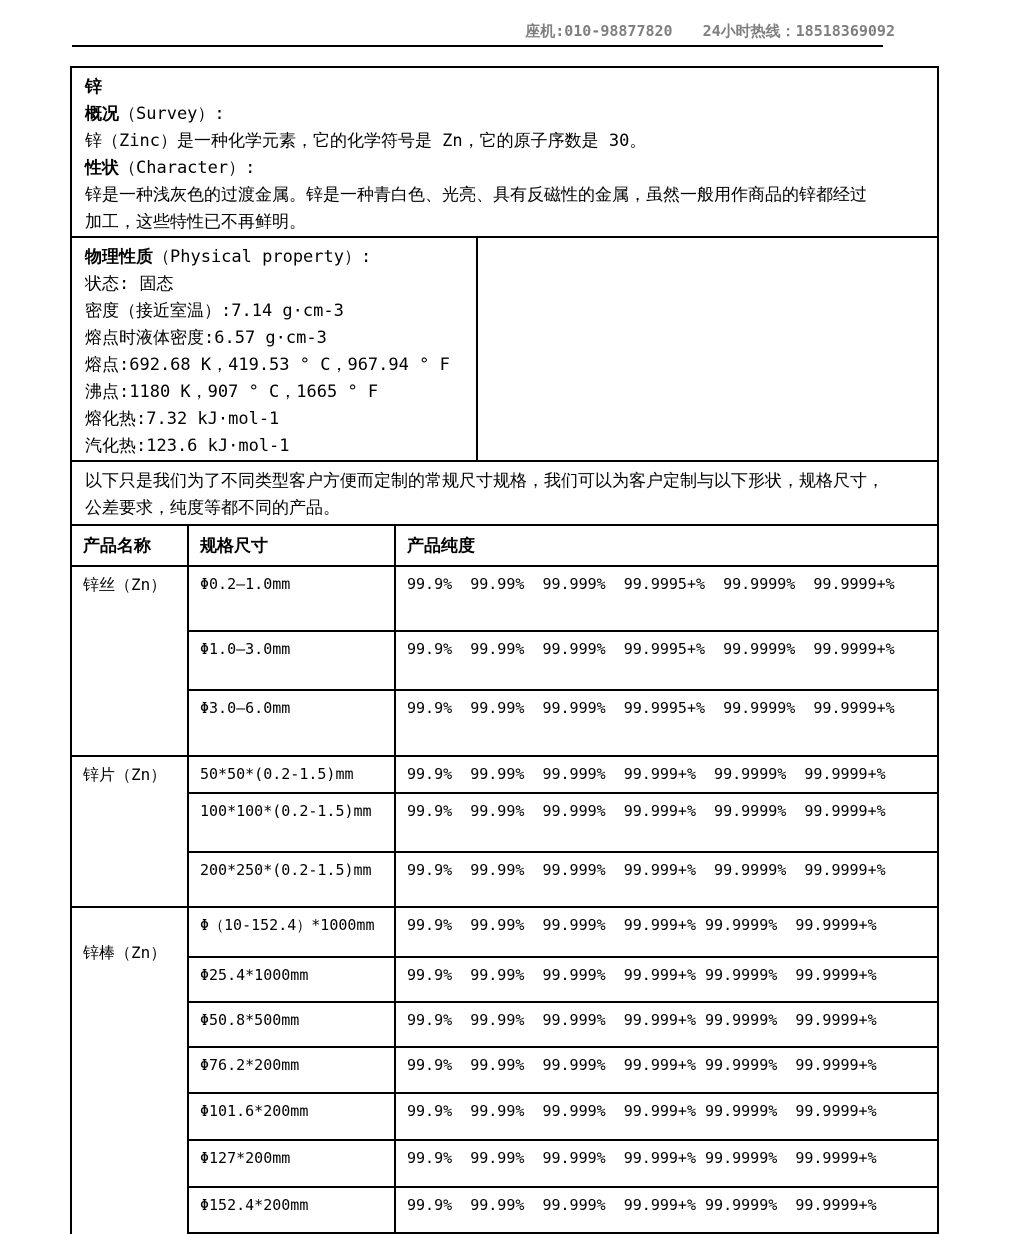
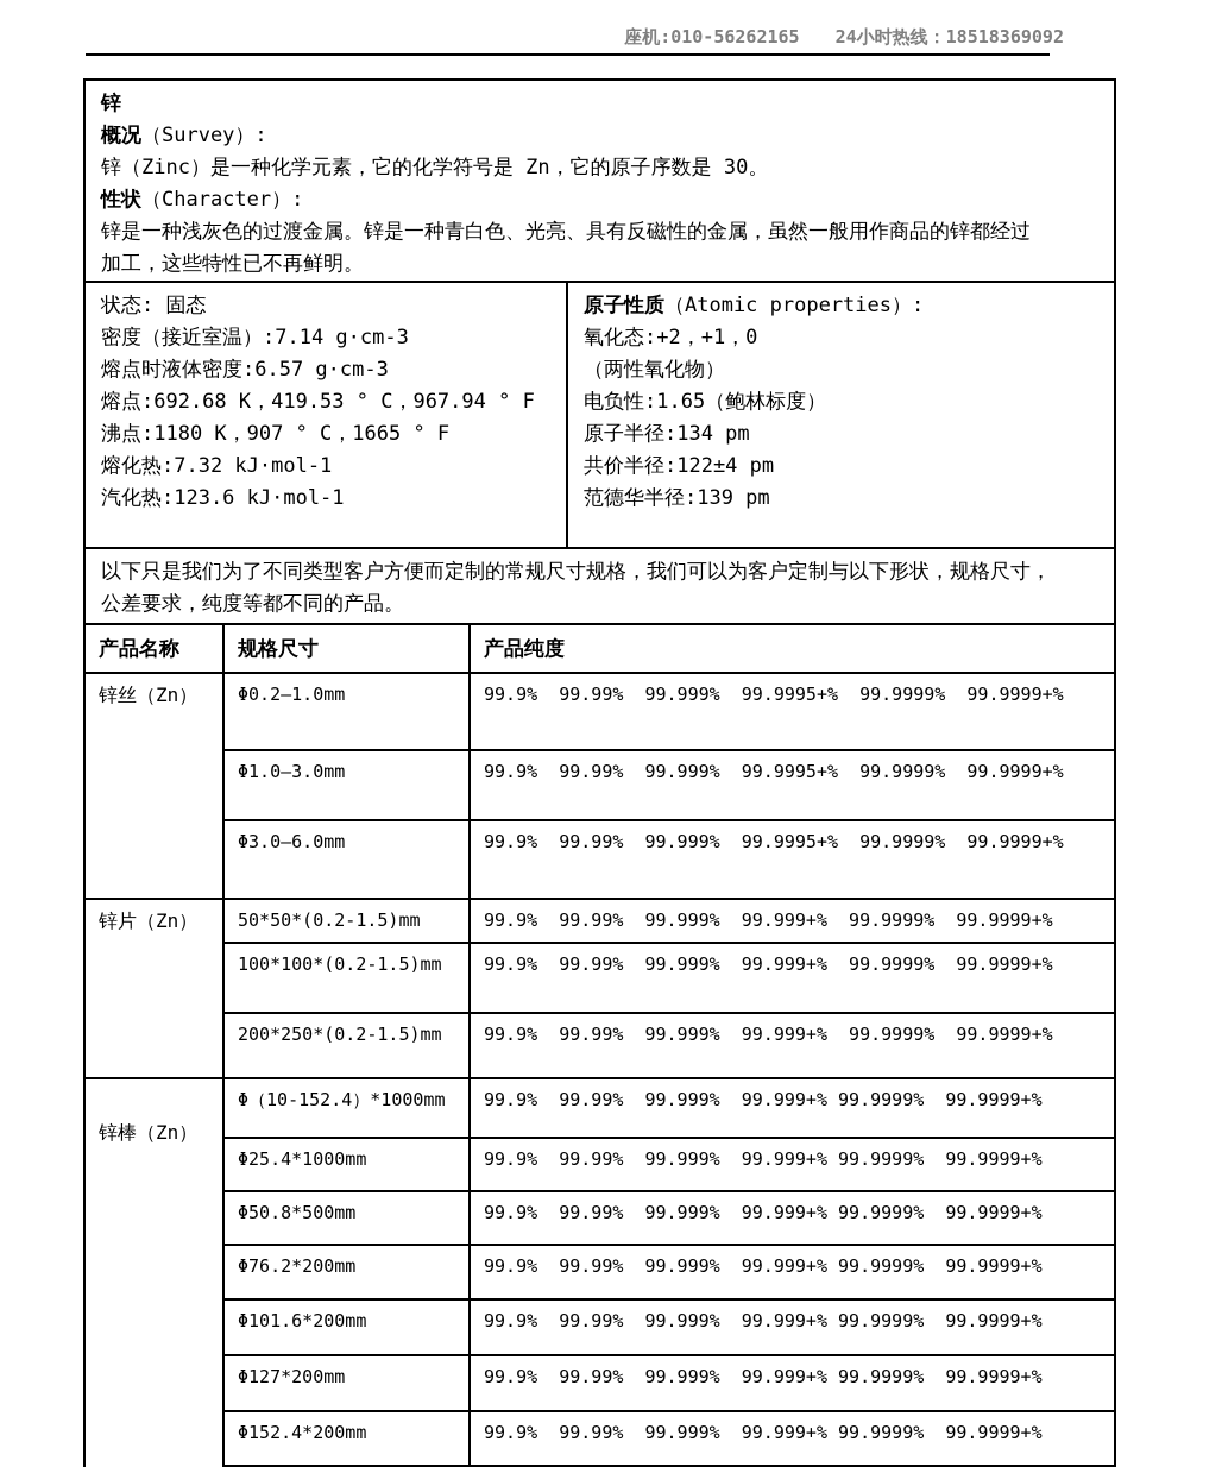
- 座机:010-98877820 24小时热线：18518369092
+ 座机:010-56262165 24小时热线：18518369092
  锌
  概况（Survey）:
  锌（Zinc）是一种化学元素，它的化学符号是 Zn，它的原子序数是 30。
  性状（Character）:
  锌是一种浅灰色的过渡金属。锌是一种青白色、光亮、具有反磁性的金属，虽然一般用作商品的锌都经过
  加工，这些特性已不再鲜明。
- 物理性质（Physical property）:
  状态: 固态
  密度（接近室温）:7.14 g·cm-3
  熔点时液体密度:6.57 g·cm-3
  熔点:692.68 K，419.53 ° C，967.94 ° F
  沸点:1180 K，907 ° C，1665 ° F
  熔化热:7.32 kJ·mol-1
  汽化热:123.6 kJ·mol-1
+ 原子性质（Atomic properties）:
+ 氧化态:+2，+1，0
+ （两性氧化物）
+ 电负性:1.65（鲍林标度）
+ 原子半径:134 pm
+ 共价半径:122±4 pm
+ 范德华半径:139 pm
  以下只是我们为了不同类型客户方便而定制的常规尺寸规格，我们可以为客户定制与以下形状，规格尺寸，
  公差要求，纯度等都不同的产品。
  产品名称	规格尺寸	产品纯度
  锌丝（Zn）	Φ0.2—1.0mm	99.9% 99.99% 99.999% 99.9995+% 99.9999% 99.9999+%
  Φ1.0—3.0mm	99.9% 99.99% 99.999% 99.9995+% 99.9999% 99.9999+%
  Φ3.0—6.0mm	99.9% 99.99% 99.999% 99.9995+% 99.9999% 99.9999+%
  锌片（Zn）	50*50*(0.2-1.5)mm	99.9% 99.99% 99.999% 99.999+% 99.9999% 99.9999+%
  100*100*(0.2-1.5)mm	99.9% 99.99% 99.999% 99.999+% 99.9999% 99.9999+%
  200*250*(0.2-1.5)mm	99.9% 99.99% 99.999% 99.999+% 99.9999% 99.9999+%
  锌棒（Zn）	Φ（10-152.4）*1000mm	99.9% 99.99% 99.999% 99.999+% 99.9999% 99.9999+%
  Φ25.4*1000mm	99.9% 99.99% 99.999% 99.999+% 99.9999% 99.9999+%
  Φ50.8*500mm	99.9% 99.99% 99.999% 99.999+% 99.9999% 99.9999+%
  Φ76.2*200mm	99.9% 99.99% 99.999% 99.999+% 99.9999% 99.9999+%
  Φ101.6*200mm	99.9% 99.99% 99.999% 99.999+% 99.9999% 99.9999+%
  Φ127*200mm	99.9% 99.99% 99.999% 99.999+% 99.9999% 99.9999+%
  Φ152.4*200mm	99.9% 99.99% 99.999% 99.999+% 99.9999% 99.9999+%
